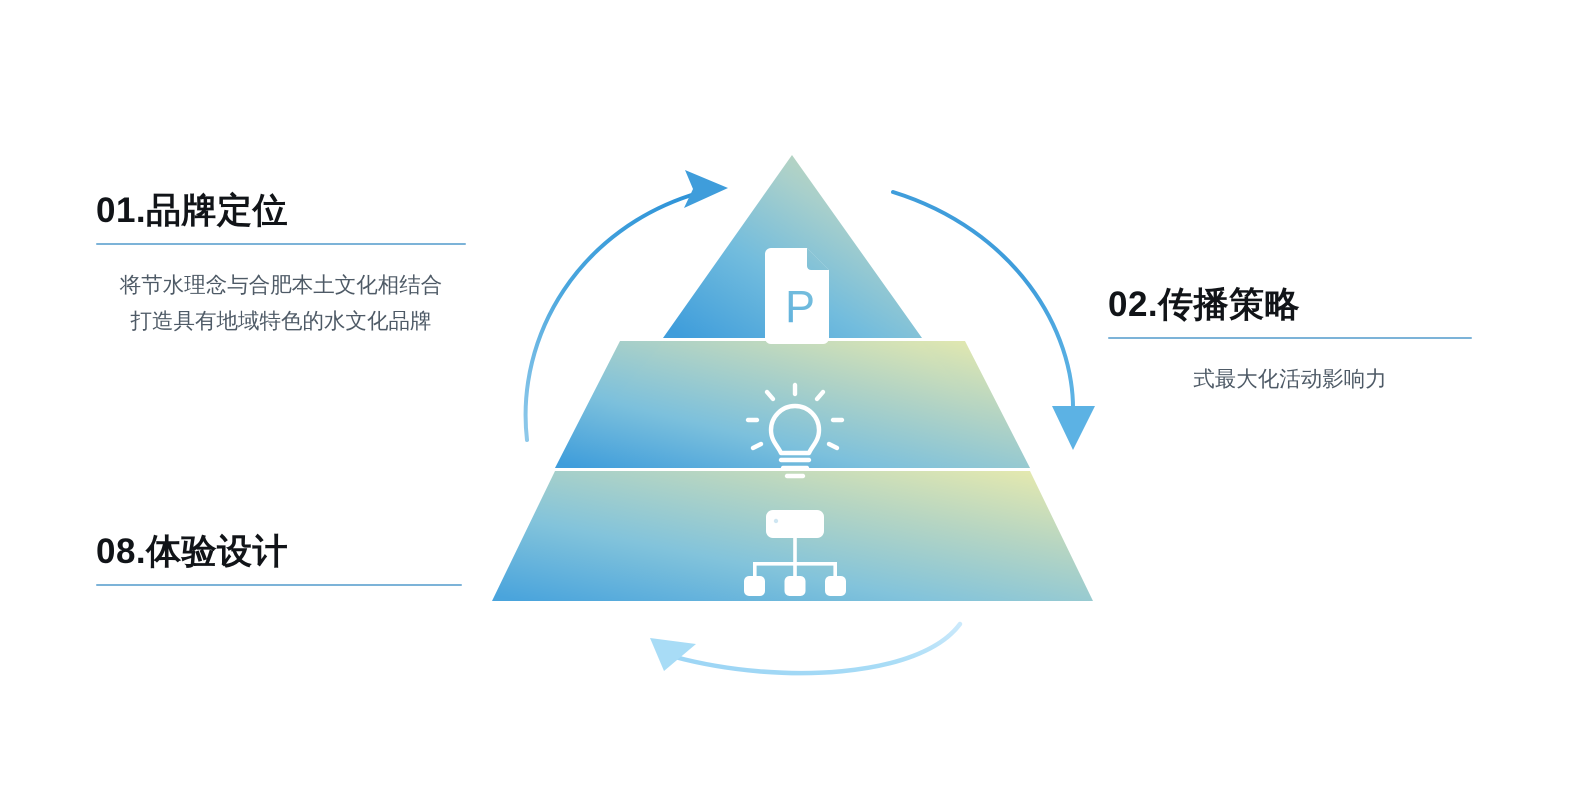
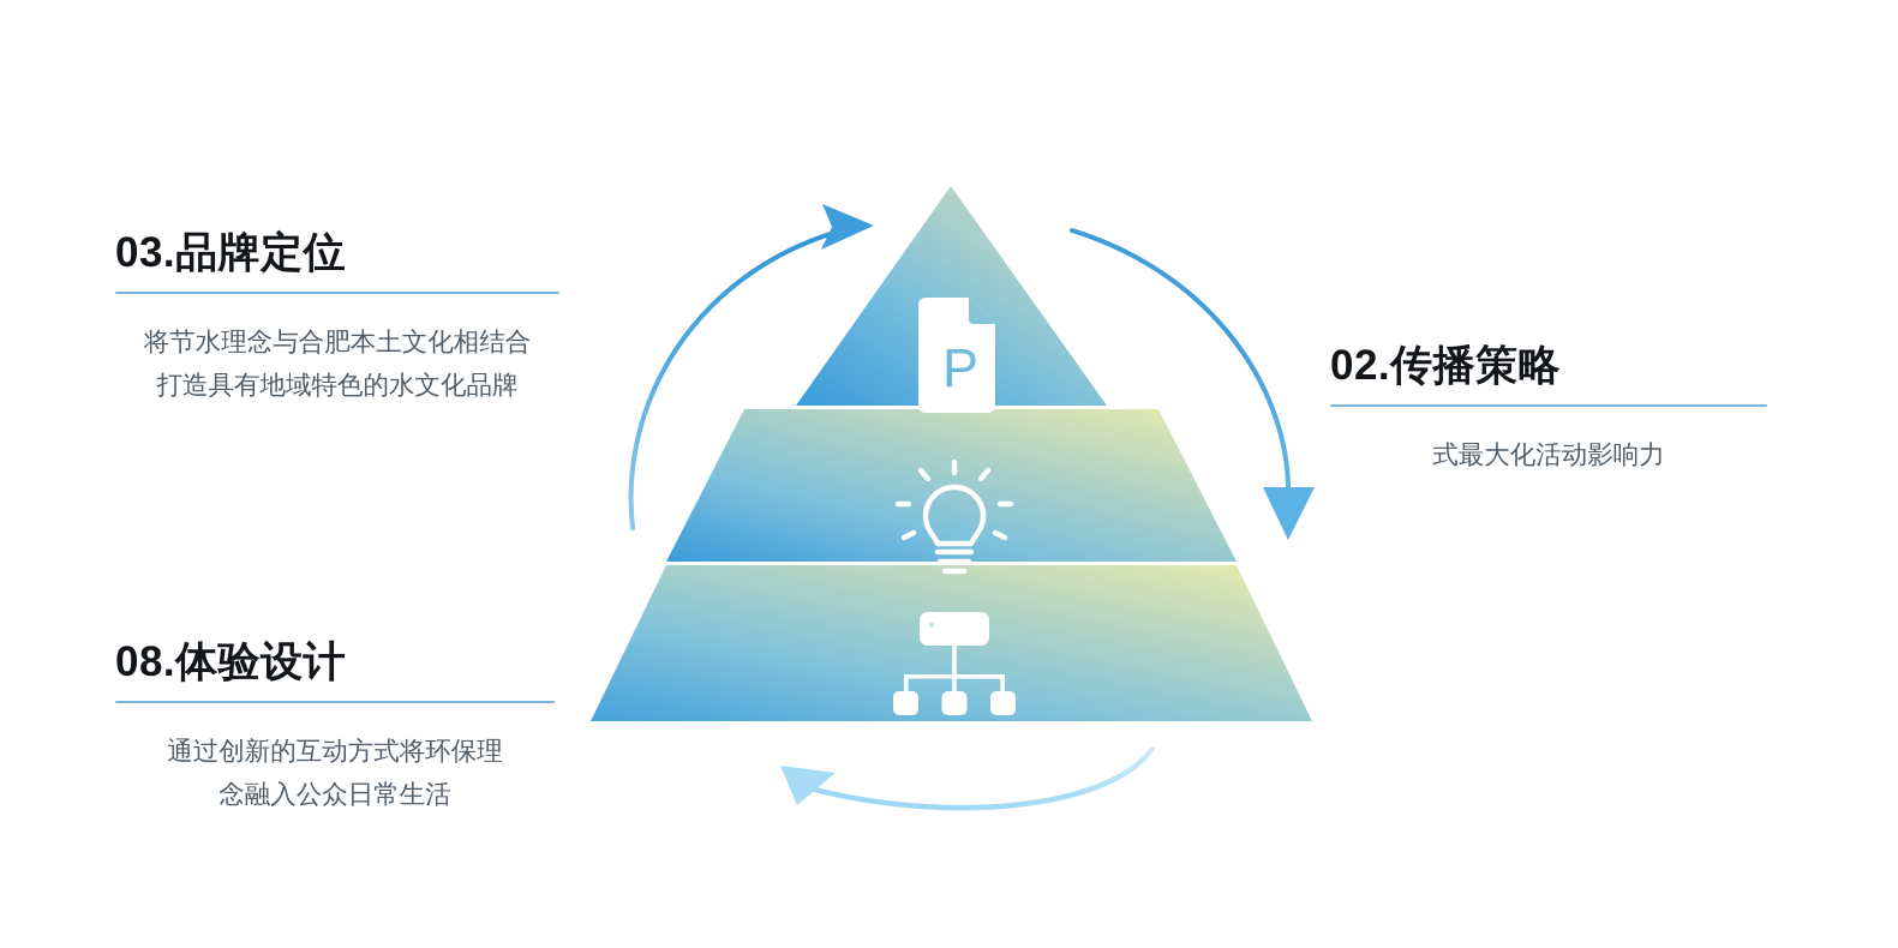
- 01.品牌定位
+ 03.品牌定位
  将节水理念与合肥本土文化相结合
  打造具有地域特色的水文化品牌
  2.传播策略
  式最大化活动影响力
  08.体验设计
+ 通过创新的互动方式将环保理
+ 念融入公众日常生活
